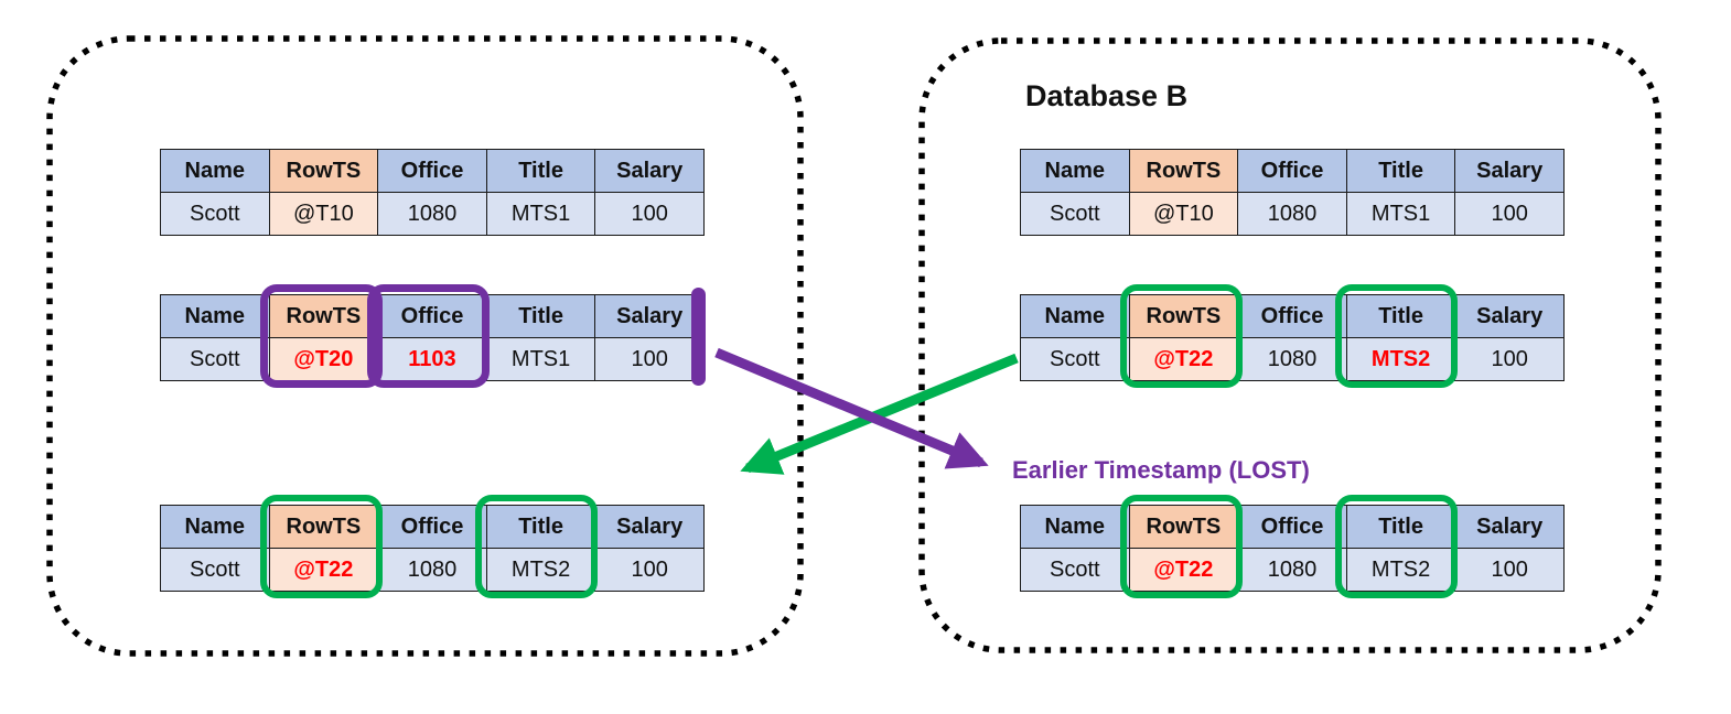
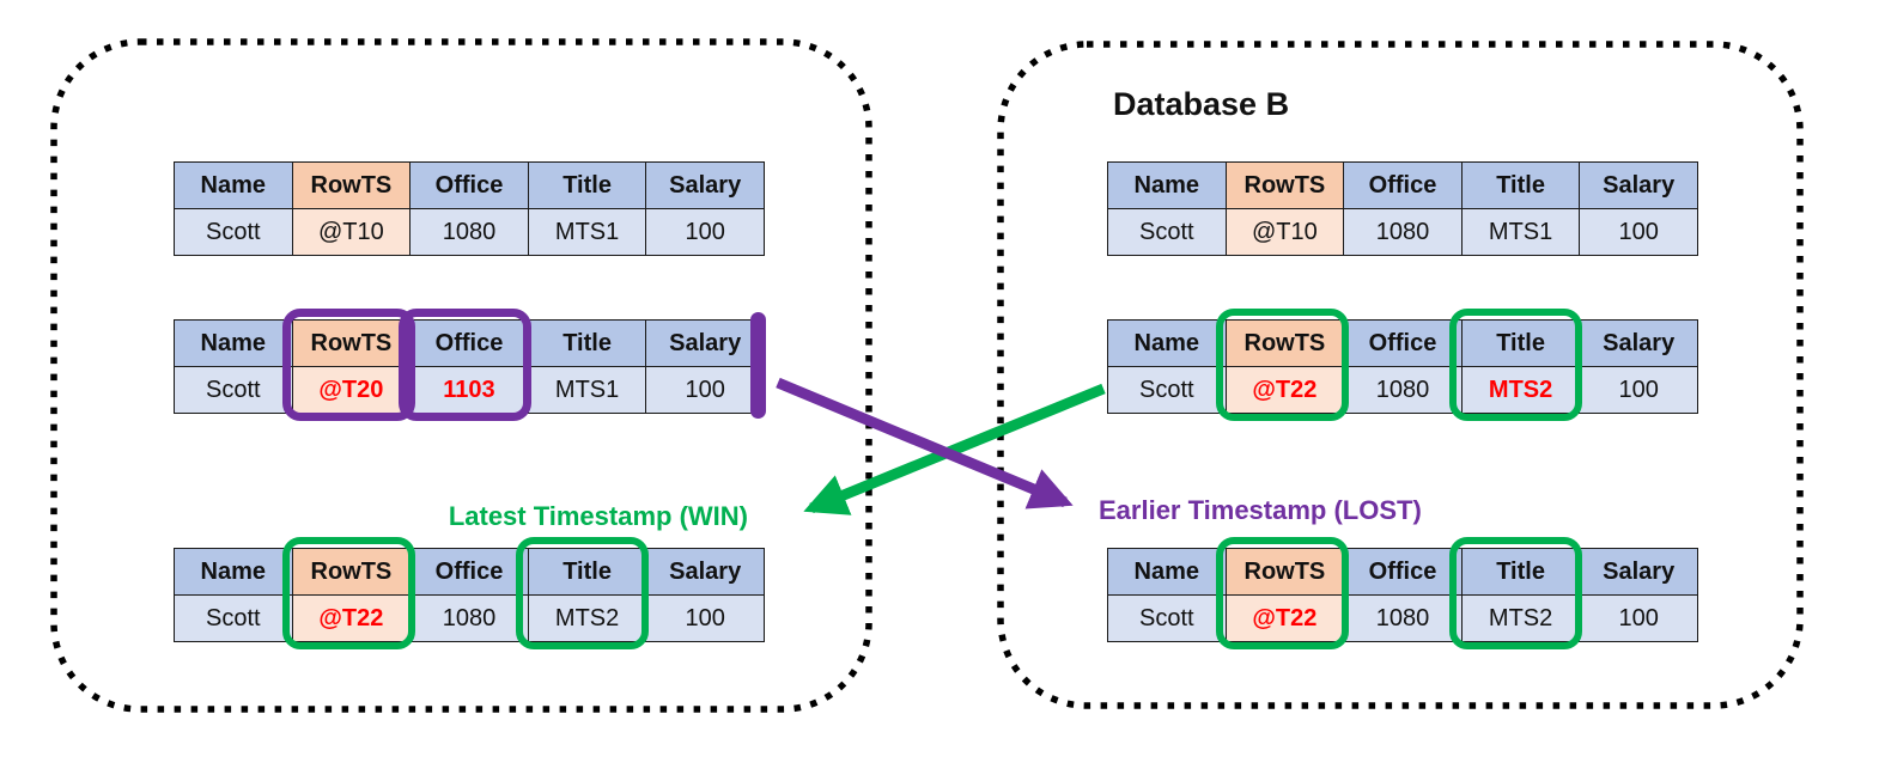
  Database B
  Name	RowTS	Office	Title	Salary
  Scott	@T10	1080	MTS1	100
  Name	RowTS	Office	Title	Salary
  Scott	@T20	1103	MTS1	100
  Name	RowTS	Office	Title	Salary
  Scott	@T22	1080	MTS2	100
  Name	RowTS	Office	Title	Salary
  Scott	@T10	1080	MTS1	100
  Name	RowTS	Office	Title	Salary
  Scott	@T22	1080	MTS2	100
  Name	RowTS	Office	Title	Salary
  Scott	@T22	1080	MTS2	100
+ Latest Timestamp (WIN)
  Earlier Timestamp (LOST)
